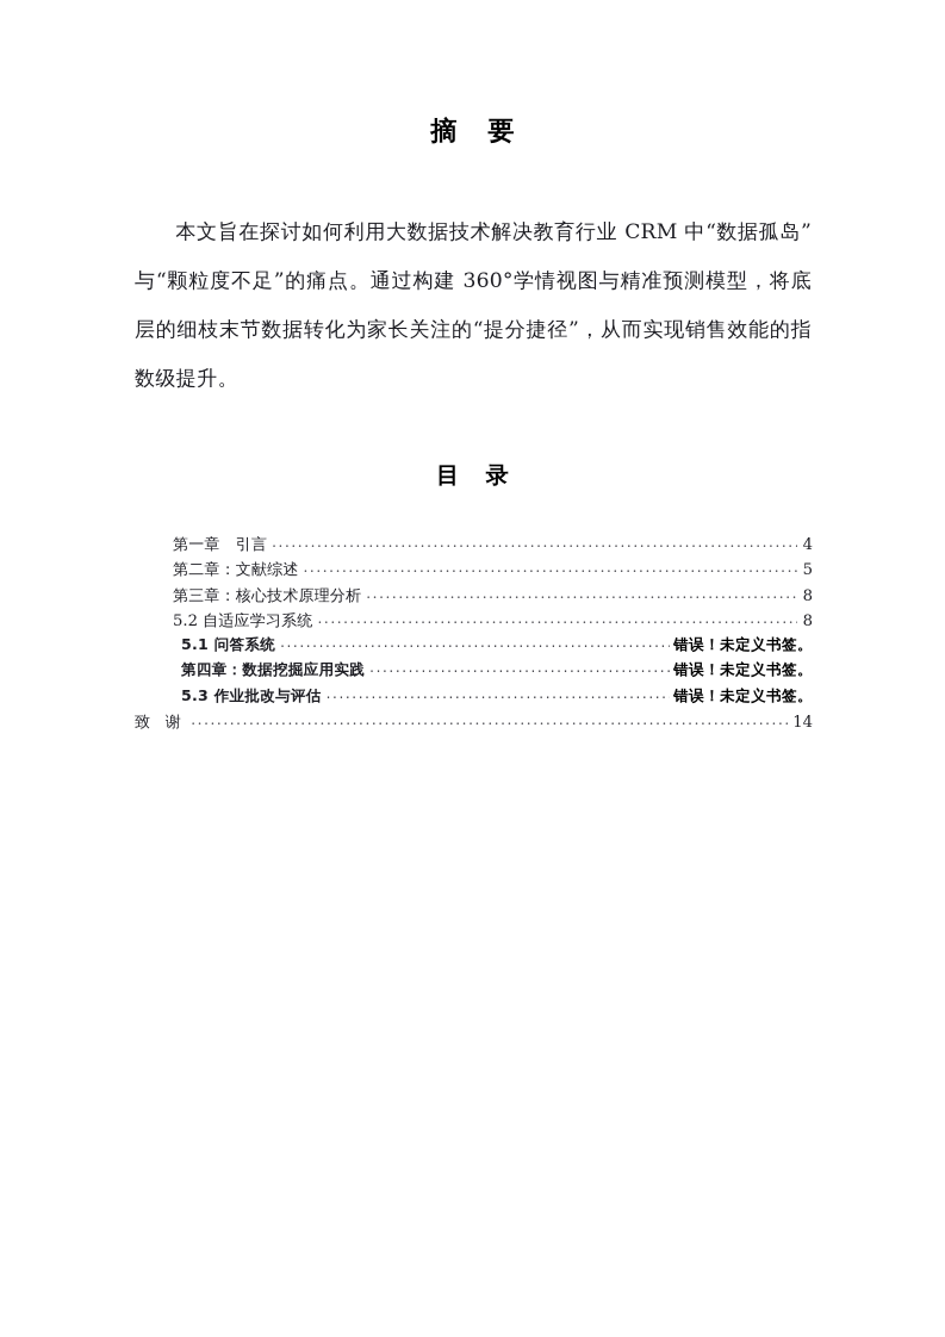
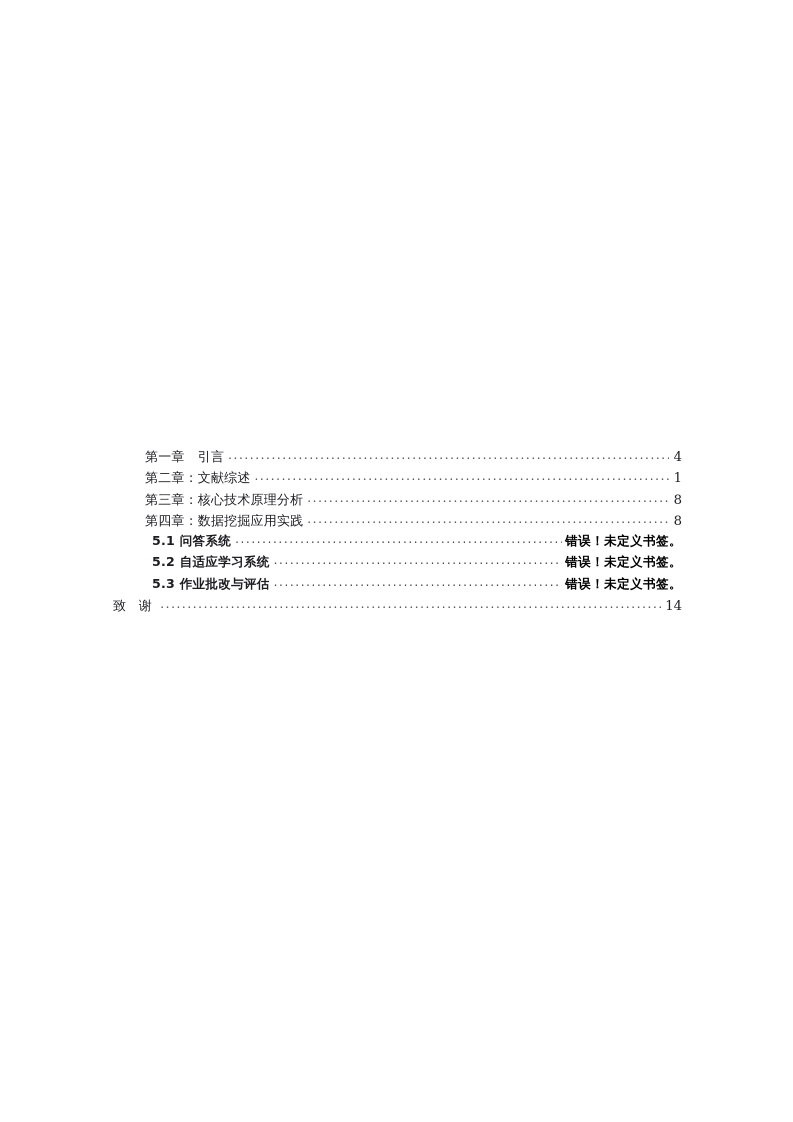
- 摘 要
- 本文旨在探讨如何利用大数据技术解决教育行业 CRM 中“数据孤岛”与“颗粒度不足”的痛点。通过构建 360°学情视图与精准预测模型，将底层的细枝末节数据转化为家长关注的“提分捷径”，从而实现销售效能的指数级提升。
- 目 录
  第一章 引言
  4
  第二章：文献综述
- 5
+ 1
  第三章：核心技术原理分析
  8
- 5.2 自适应学习系统
+ 第四章：数据挖掘应用实践
  8
  5.1 问答系统
  错误！未定义书签。
- 第四章：数据挖掘应用实践
+ 5.2 自适应学习系统
  错误！未定义书签。
  5.3 作业批改与评估
  错误！未定义书签。
  致 谢
  14
